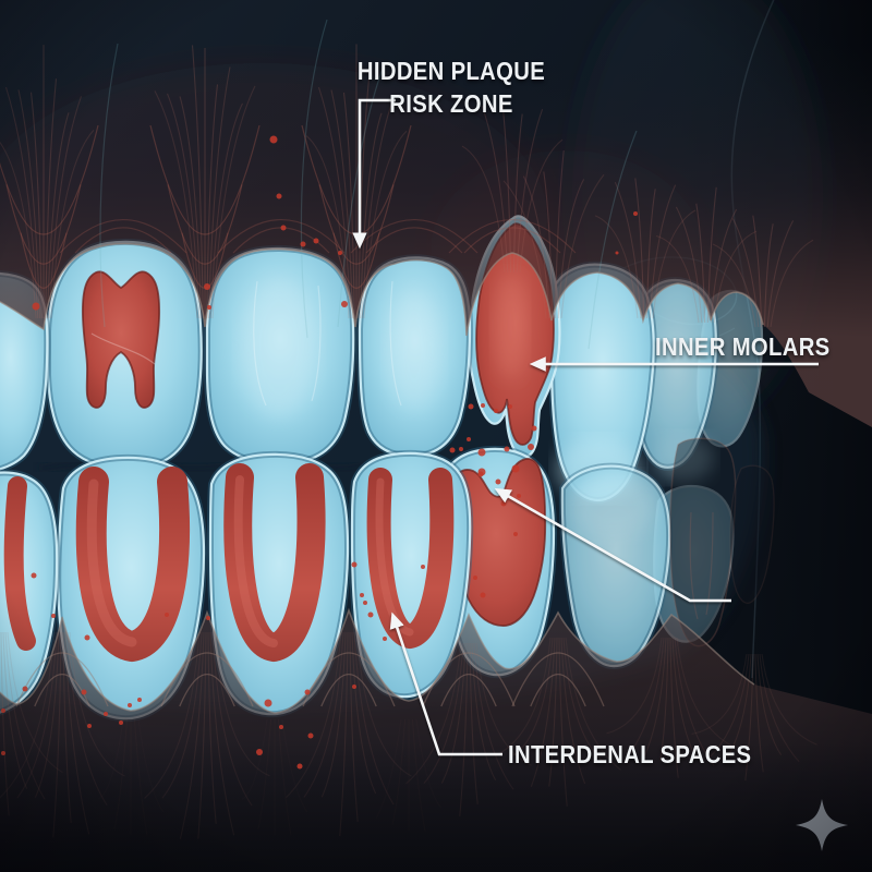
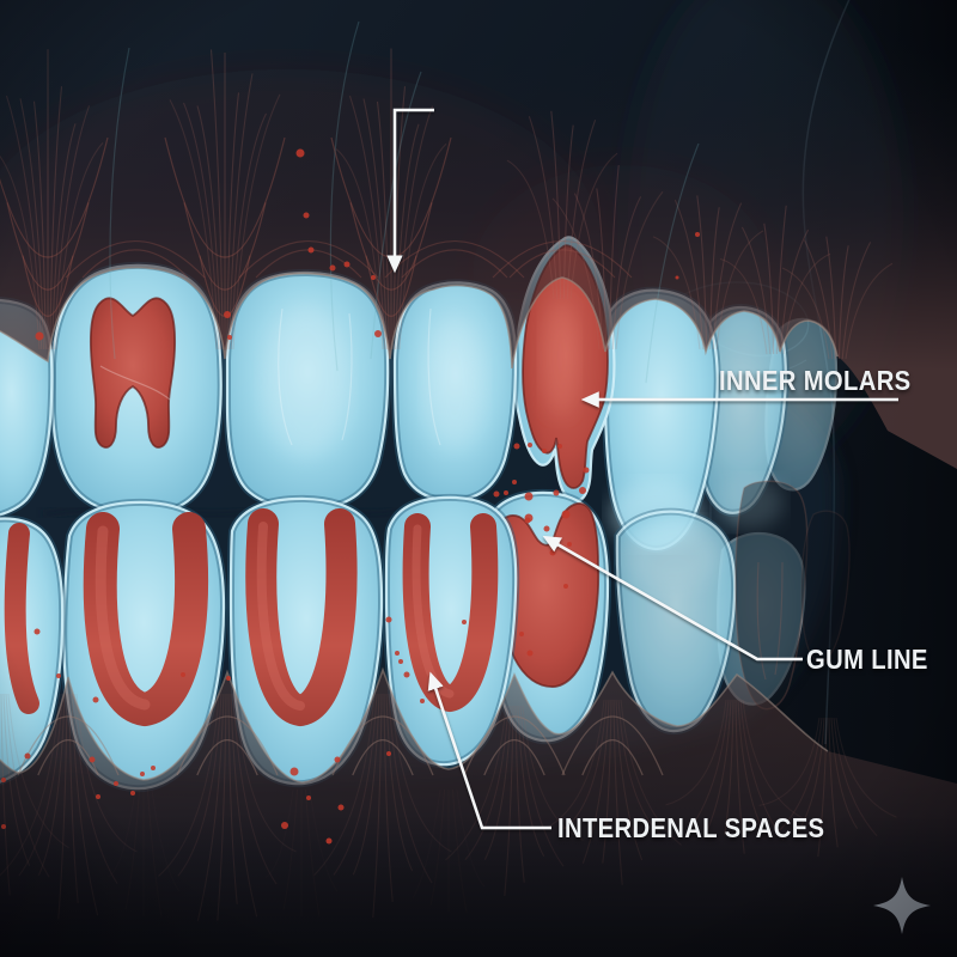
- HIDDEN PLAQUE
- RISK ZONE
  INNER MOLARS
+ GUM LINE
  INTERDENAL SPACES
